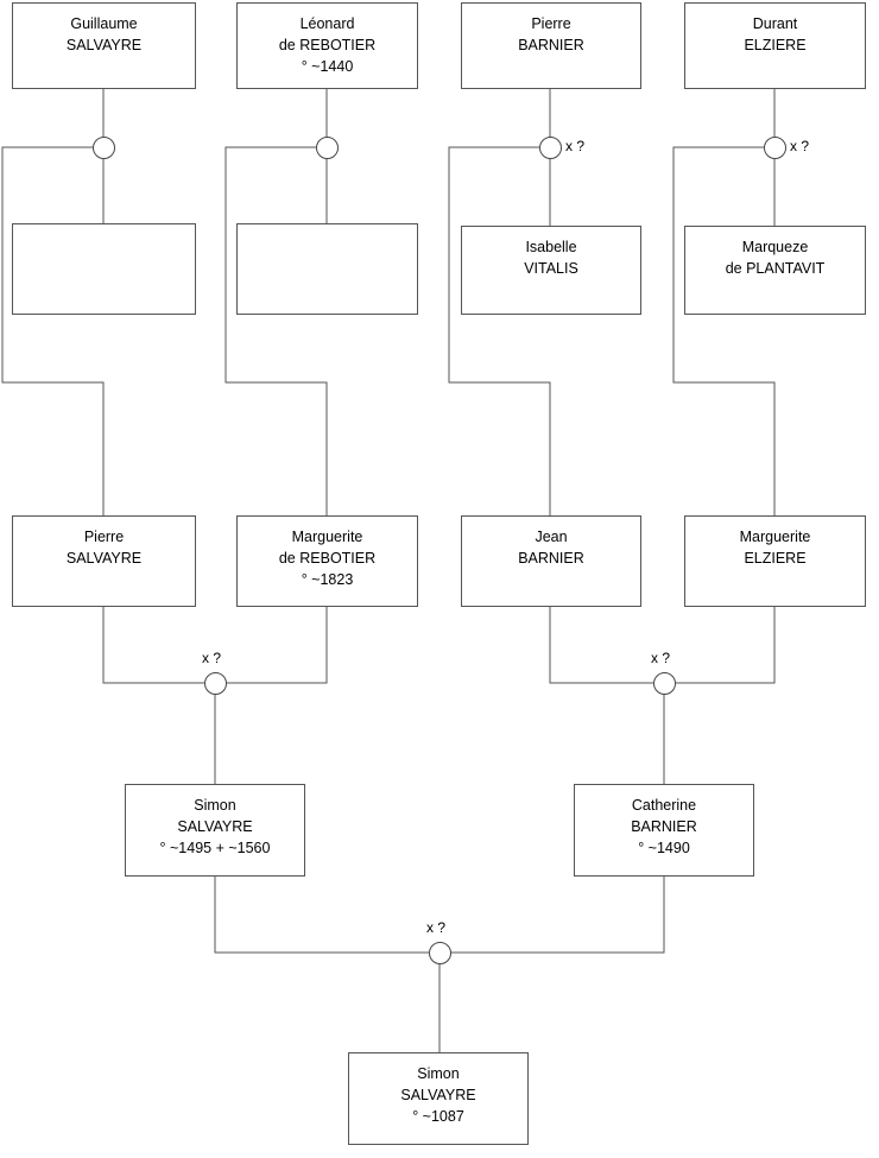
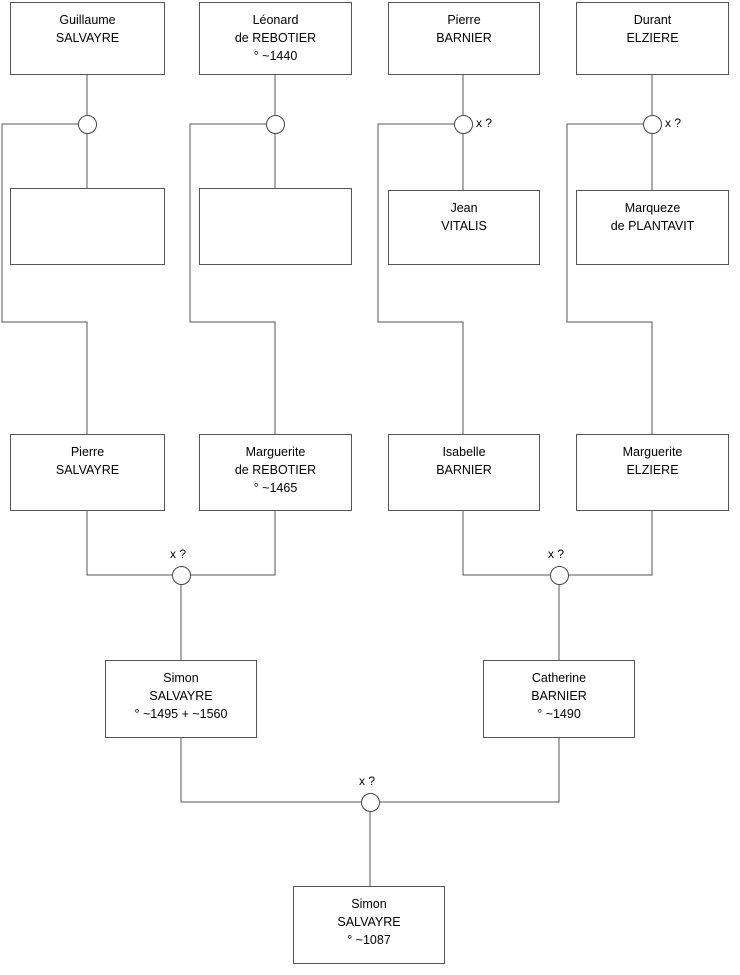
  Guillaume
  SALVAYRE
  Léonard
  de REBOTIER
  ° ~1440
  Pierre
  BARNIER
  Durant
  ELZIERE
- Isabelle
+ Jean
  VITALIS
  Marqueze
  de PLANTAVIT
  Pierre
  SALVAYRE
  Marguerite
  de REBOTIER
- ° ~1823
+ ° ~1465
- Jean
+ Isabelle
  BARNIER
  Marguerite
  ELZIERE
  Simon
  SALVAYRE
  ° ~1495 + ~1560
  Catherine
  BARNIER
  ° ~1490
  Simon
  SALVAYRE
  ° ~1087
  x ?
  x ?
  x ?
  x ?
  x ?
